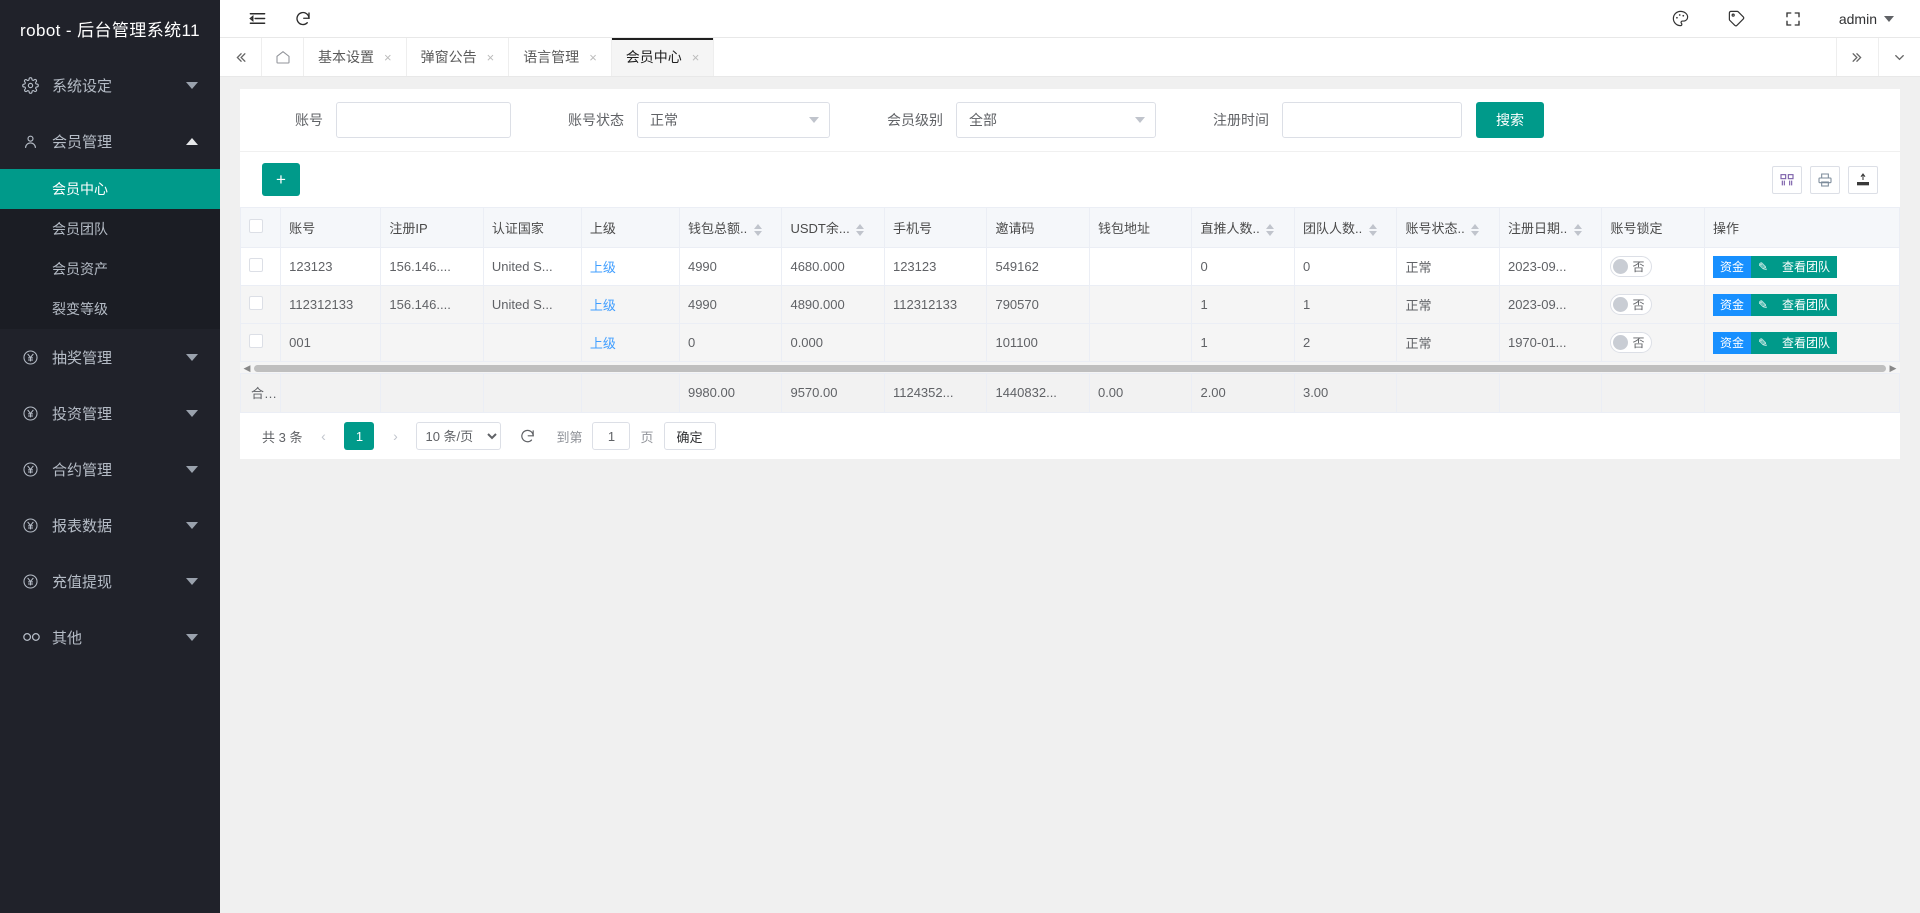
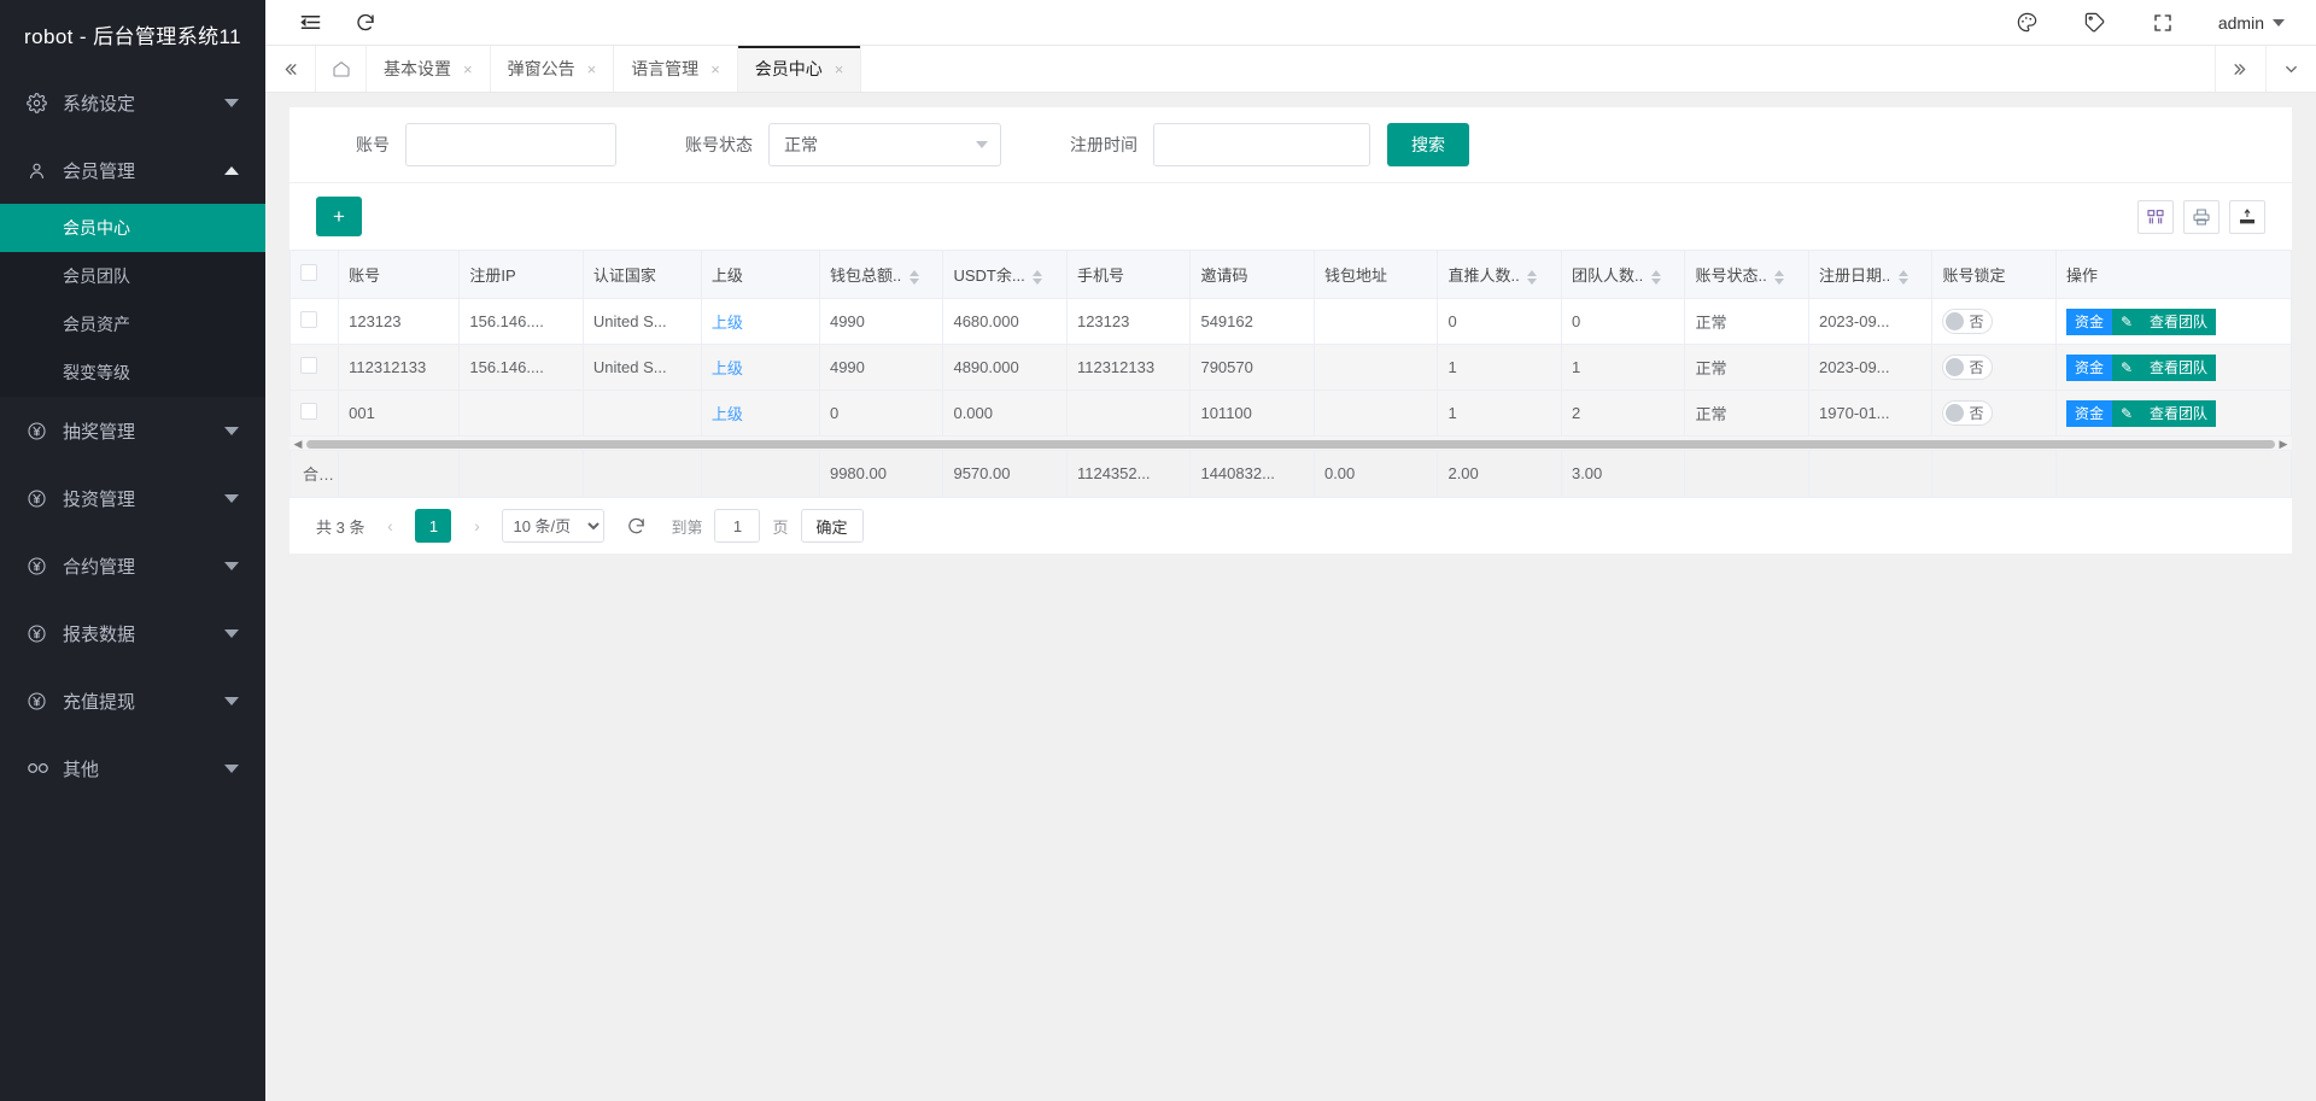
  robot - 后台管理系统11
  系统设定
  会员管理
  会员中心
  会员团队
  会员资产
  裂变等级
  抽奖管理
  投资管理
  合约管理
  报表数据
  充值提现
  其他
  admin
  基本设置
  ×
  弹窗公告
  ×
  语言管理
  ×
  会员中心
  ×
  账号
  账号状态
  正常
- 会员级别
- 全部
  注册时间
  搜索
  +
  	账号	注册IP	认证国家	上级	钱包总额..	USDT余...	手机号	邀请码	钱包地址	直推人数..	团队人数..	账号状态..	注册日期..	账号锁定	操作
  	123123	156.146....	United S...	上级	4990	4680.000	123123	549162		0	0	正常	2023-09...	否	资金 ✎ 查看团队
  	112312133	156.146....	United S...	上级	4990	4890.000	112312133	790570		1	1	正常	2023-09...	否	资金 ✎ 查看团队
  	001			上级	0	0.000		101100		1	2	正常	1970-01...	否	资金 ✎ 查看团队
  ◀
  ▶
  合计					9980.00	9570.00	1124352...	1440832...	0.00	2.00	3.00
  共 3 条
  ‹
  1
  ›
  10 条/页
  到第
  1
  页
  确定
